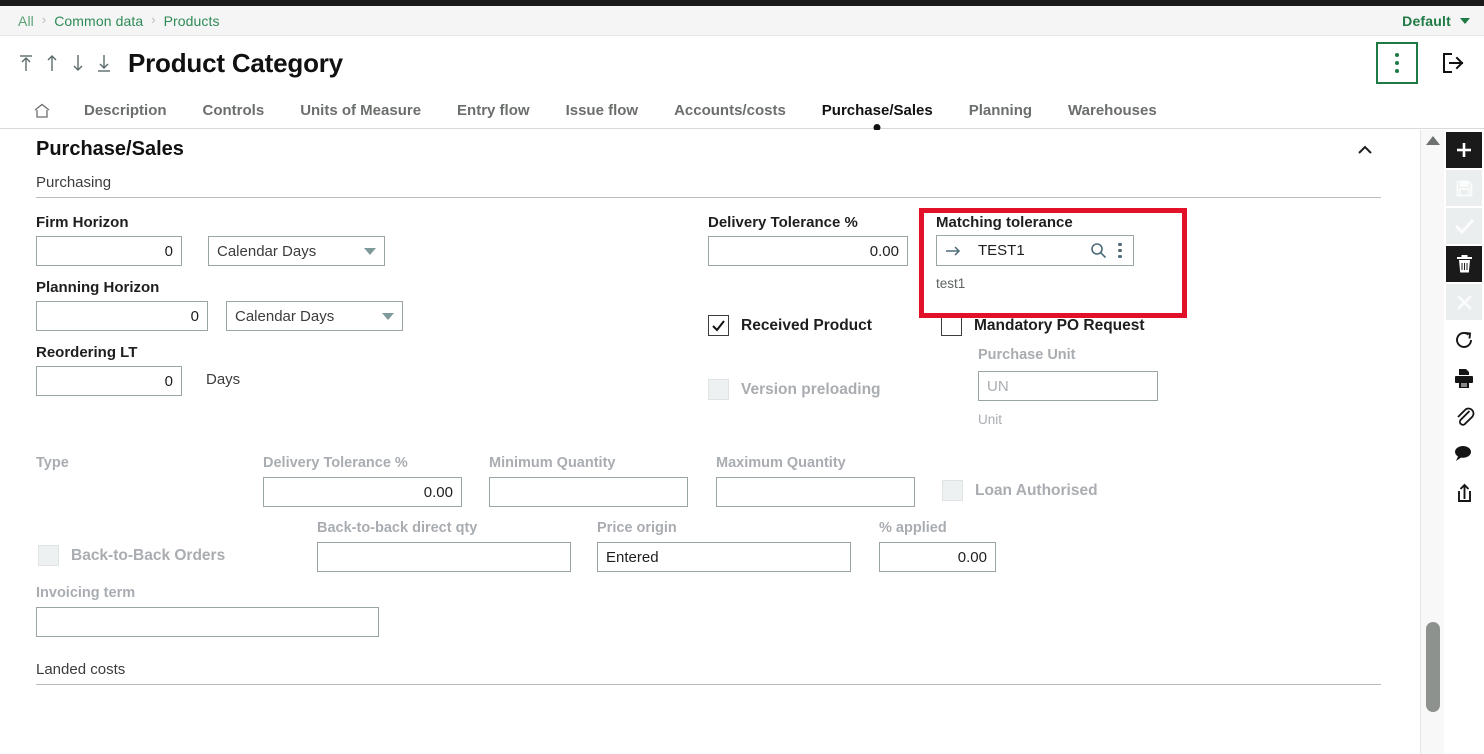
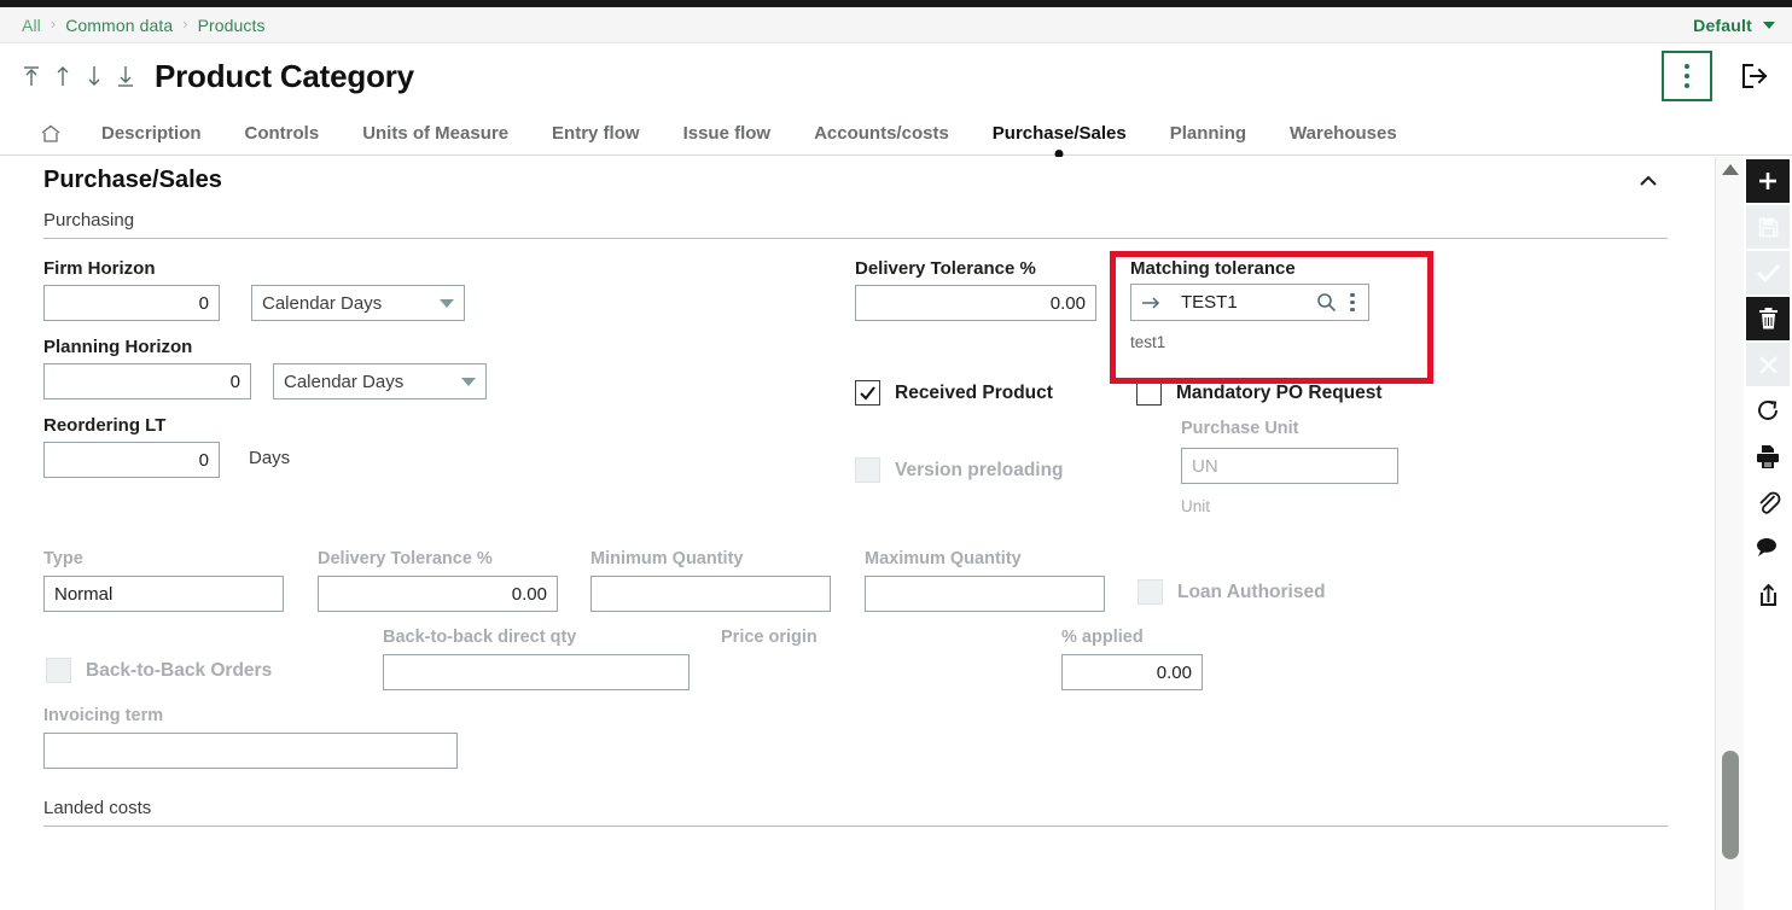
  All
  ›
  Common data
  ›
  Products
  Default
  Product Category
  Description
  Controls
  Units of Measure
  Entry flow
  Issue flow
  Accounts/costs
  Purchase/Sales
  Planning
  Warehouses
  Purchase/Sales
  Purchasing
  Firm Horizon
  0
  Calendar Days
  Planning Horizon
  0
  Calendar Days
  Reordering LT
  0
  Days
  Delivery Tolerance %
  0.00
  Matching tolerance
  TEST1
  test1
  Received Product
  Mandatory PO Request
  Version preloading
  Purchase Unit
  UN
  Unit
  Type
+ Normal
  Delivery Tolerance %
  0.00
  Minimum Quantity
  Maximum Quantity
  Loan Authorised
  Back-to-back direct qty
  Price origin
- Entered
  % applied
  0.00
  Back-to-Back Orders
  Invoicing term
  Landed costs
